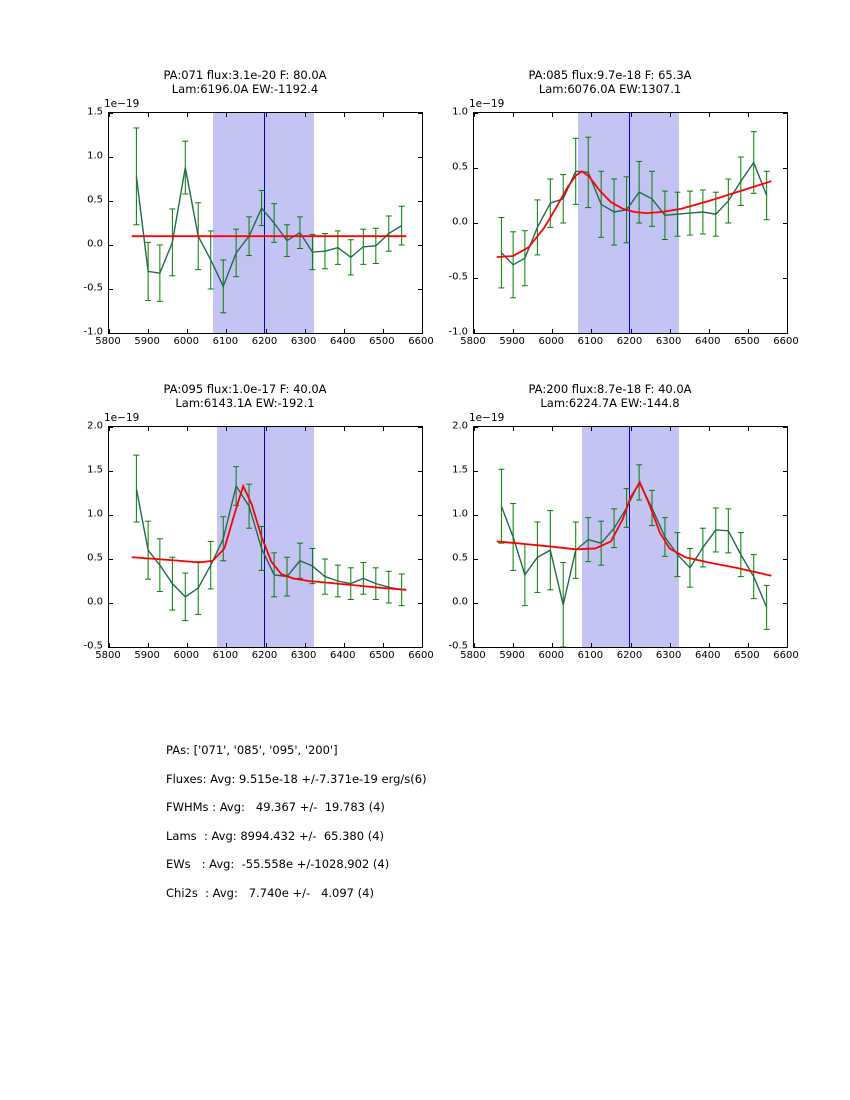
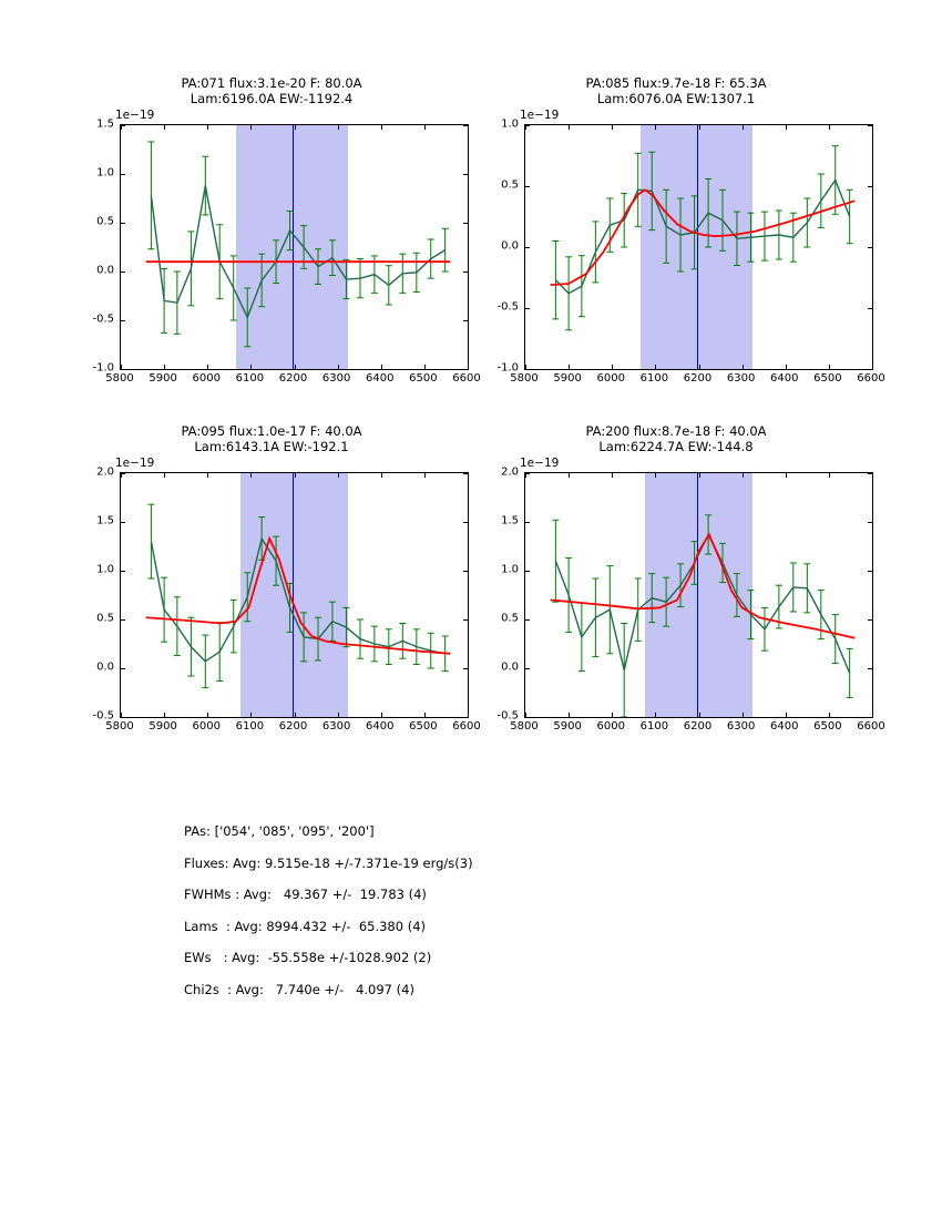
  PA:071 flux:3.1e-20 F: 80.0A
  Lam:6196.0A EW:-1192.4
  1e−19
  5800
  5900
  6000
  6100
  6200
  6300
  6400
  6500
  6600
  -1.0
  -0.5
  0.0
  0.5
  1.0
  1.5
  PA:085 flux:9.7e-18 F: 65.3A
  Lam:6076.0A EW:1307.1
  1e−19
  5800
  5900
  6000
  6100
  6200
  6300
  6400
  6500
  6600
  -1.0
  -0.5
  0.0
  0.5
  1.0
  PA:095 flux:1.0e-17 F: 40.0A
  Lam:6143.1A EW:-192.1
  1e−19
  5800
  5900
  6000
  6100
  6200
  6300
  6400
  6500
  6600
  -0.5
  0.0
  0.5
  1.0
  1.5
  2.0
  PA:200 flux:8.7e-18 F: 40.0A
  Lam:6224.7A EW:-144.8
  1e−19
  5800
  5900
  6000
  6100
  6200
  6300
  6400
  6500
  6600
  -0.5
  0.0
  0.5
  1.0
  1.5
  2.0
- PAs: ['071', '085', '095', '200']
+ PAs: ['054', '085', '095', '200']
- Fluxes: Avg: 9.515e-18 +/-7.371e-19 erg/s(6)
+ Fluxes: Avg: 9.515e-18 +/-7.371e-19 erg/s(3)
  FWHMs : Avg: 49.367 +/- 19.783 (4)
  Lams : Avg: 8994.432 +/- 65.380 (4)
- EWs : Avg: -55.558e +/-1028.902 (4)
+ EWs : Avg: -55.558e +/-1028.902 (2)
  Chi2s : Avg: 7.740e +/- 4.097 (4)
